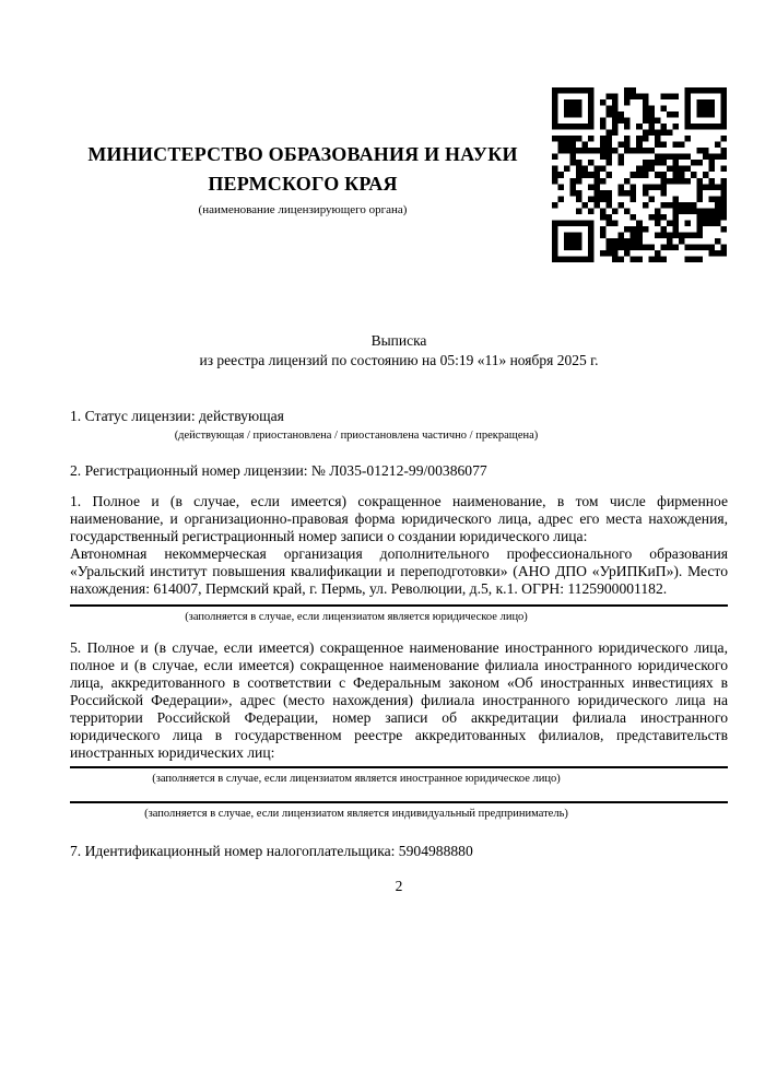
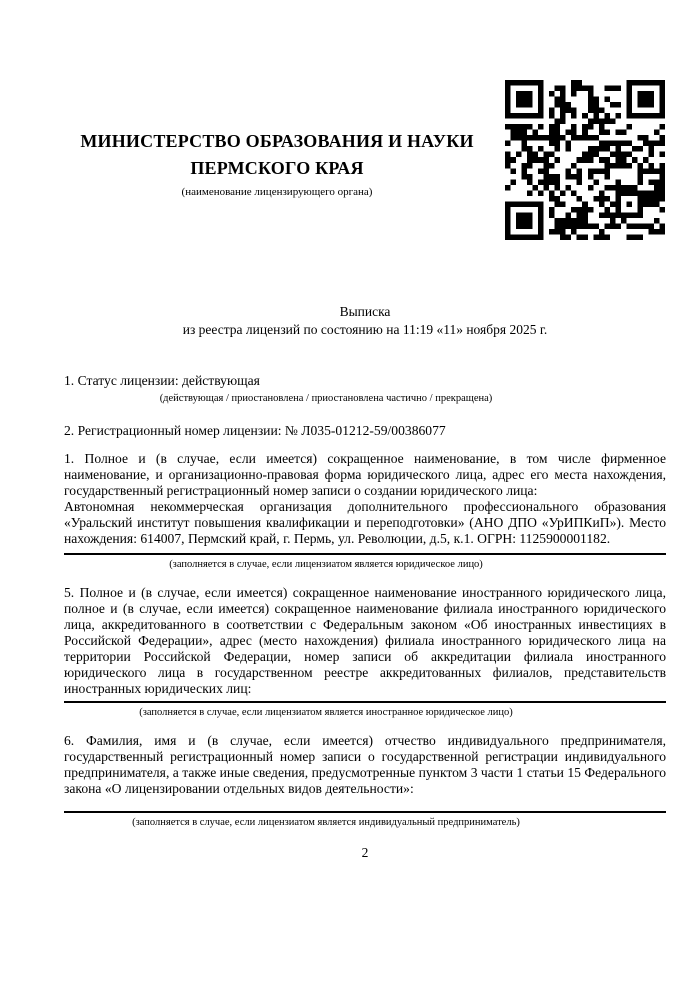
  МИНИСТЕРСТВО ОБРАЗОВАНИЯ И НАУКИ
  ПЕРМСКОГО КРАЯ
  (наименование лицензирующего органа)
  Выписка
- из реестра лицензий по состоянию на 05:19 «11» ноября 2025 г.
+ из реестра лицензий по состоянию на 11:19 «11» ноября 2025 г.
  1. Статус лицензии: действующая
  (действующая / приостановлена / приостановлена частично / прекращена)
- 2. Регистрационный номер лицензии: № Л035-01212-99/00386077
+ 2. Регистрационный номер лицензии: № Л035-01212-59/00386077
  1. Полное и (в случае, если имеется) сокращенное наименование, в том числе фирменное наименование, и организационно-правовая форма юридического лица, адрес его места нахождения, государственный регистрационный номер записи о создании юридического лица:
  Автономная некоммерческая организация дополнительного профессионального образования «Уральский институт повышения квалификации и переподготовки» (АНО ДПО «УрИПКиП»). Место нахождения: 614007, Пермский край, г. Пермь, ул. Революции, д.5, к.1. ОГРН: 1125900001182.
  (заполняется в случае, если лицензиатом является юридическое лицо)
  5. Полное и (в случае, если имеется) сокращенное наименование иностранного юридического лица, полное и (в случае, если имеется) сокращенное наименование филиала иностранного юридического лица, аккредитованного в соответствии с Федеральным законом «Об иностранных инвестициях в Российской Федерации», адрес (место нахождения) филиала иностранного юридического лица на территории Российской Федерации, номер записи об аккредитации филиала иностранного юридического лица в государственном реестре аккредитованных филиалов, представительств иностранных юридических лиц:
  (заполняется в случае, если лицензиатом является иностранное юридическое лицо)
+ 6. Фамилия, имя и (в случае, если имеется) отчество индивидуального предпринимателя, государственный регистрационный номер записи о государственной регистрации индивидуального предпринимателя, а также иные сведения, предусмотренные пунктом 3 части 1 статьи 15 Федерального закона «О лицензировании отдельных видов деятельности»:
  (заполняется в случае, если лицензиатом является индивидуальный предприниматель)
- 7. Идентификационный номер налогоплательщика: 5904988880
  2
